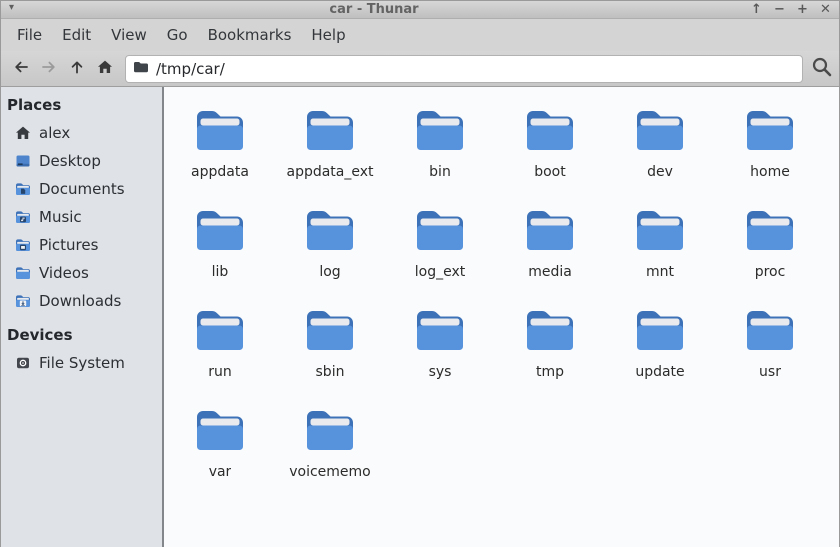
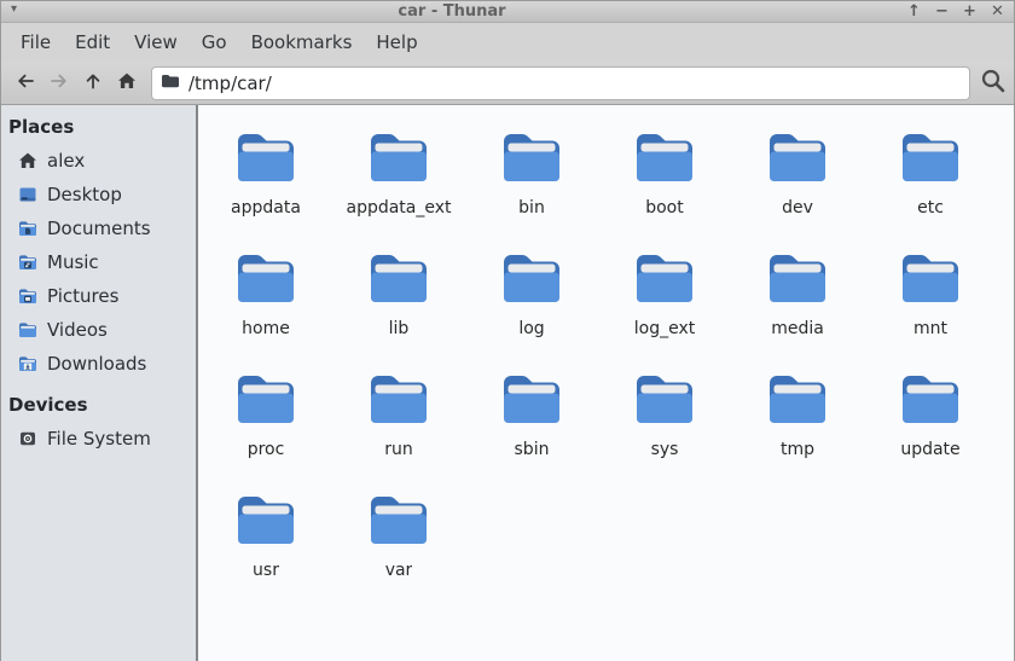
  ▾
  car - Thunar
  ↑
  −
  +
  ✕
  File
  Edit
  View
  Go
  Bookmarks
  Help
  /tmp/car/
  Places
  alex
  Desktop
  Documents
  Music
  Pictures
  Videos
  Downloads
  Devices
  File System
  appdata
  appdata_ext
  bin
  boot
  dev
+ etc
  home
  lib
  log
  log_ext
  media
  mnt
  proc
  run
  sbin
  sys
  tmp
  update
  usr
  var
- voicememo
